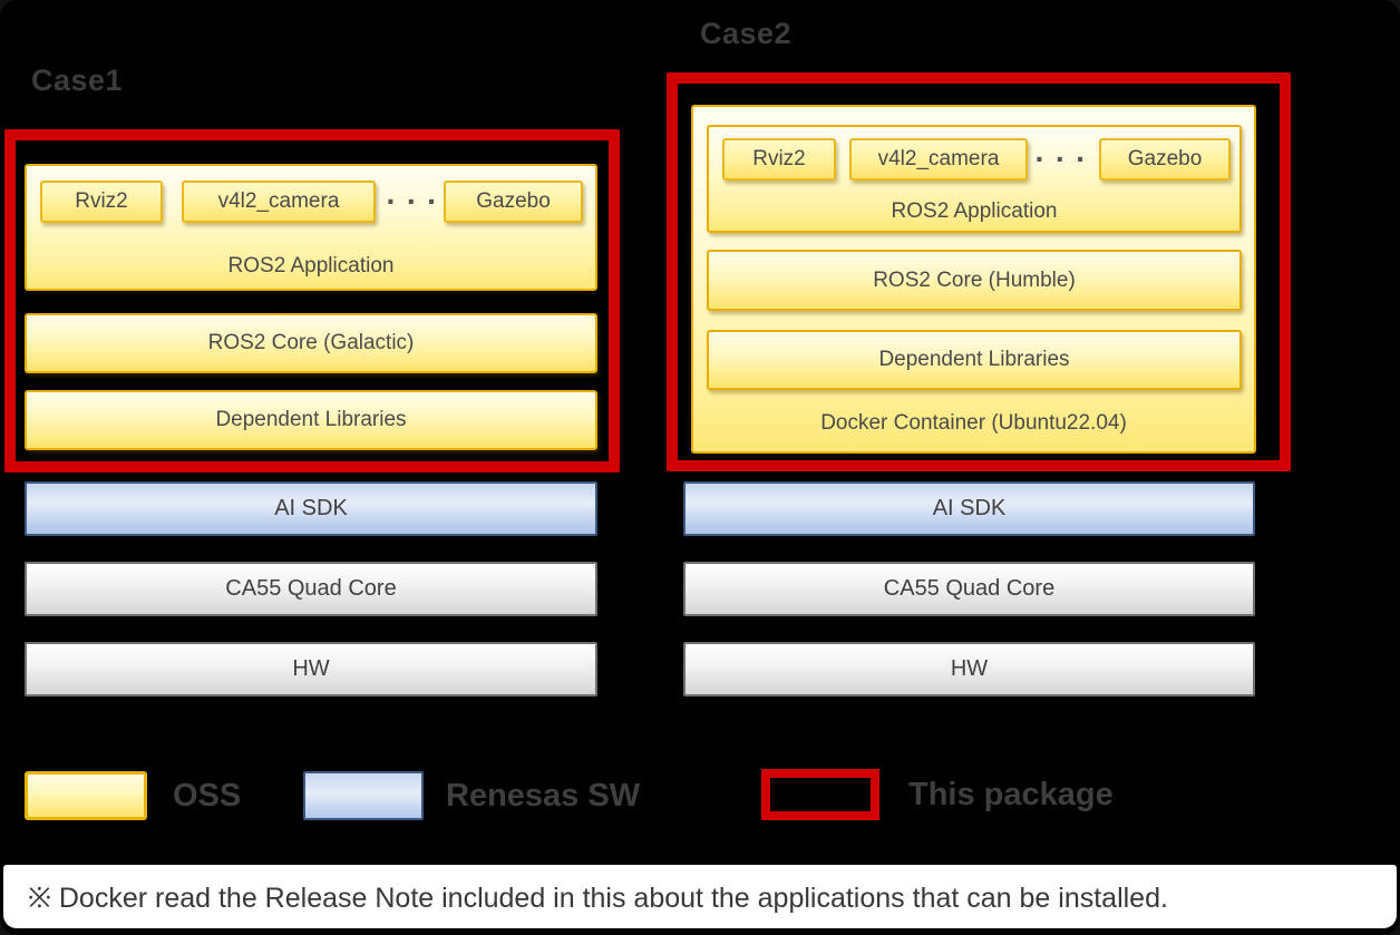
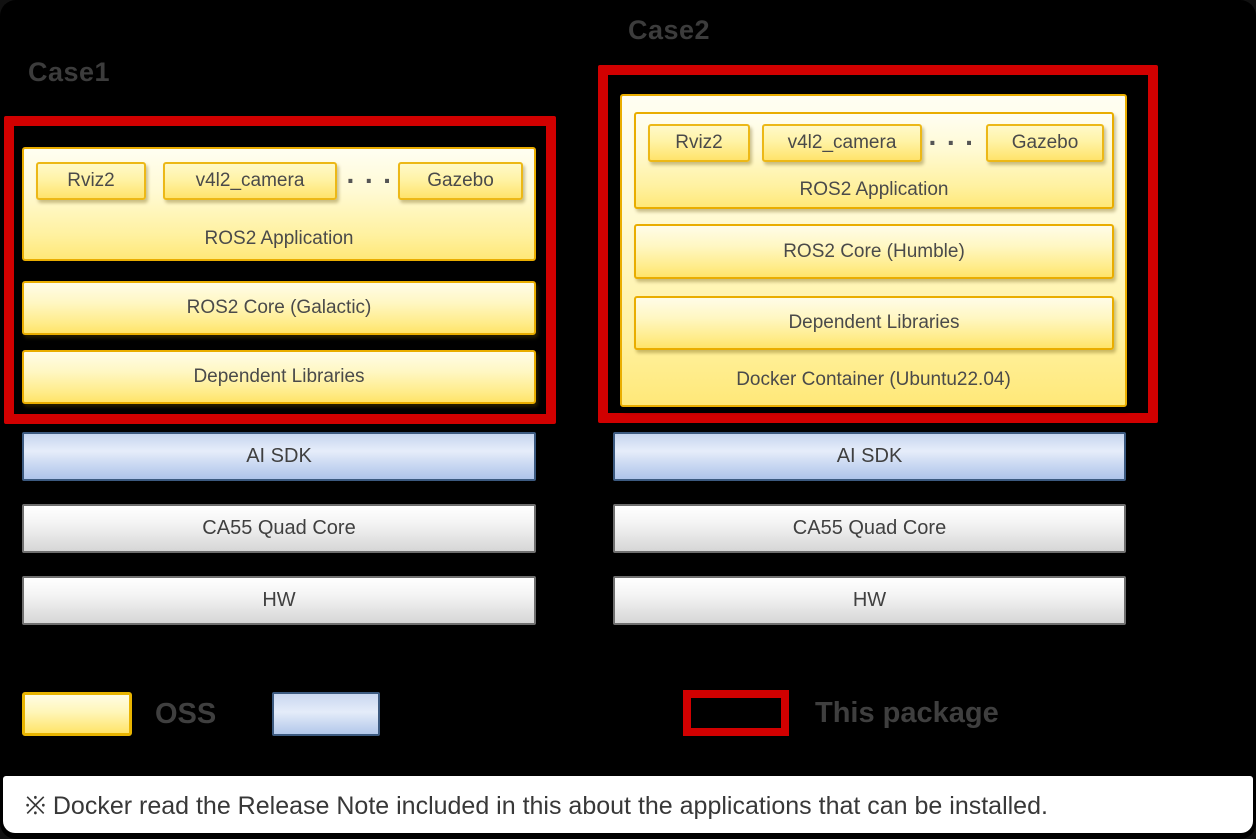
  Case1
  Rviz2
  v4l2_camera
  ···
  Gazebo
  ROS2 Application
  ROS2 Core (Galactic)
  Dependent Libraries
  AI SDK
  CA55 Quad Core
  HW
  Case2
  Rviz2
  v4l2_camera
  ···
  Gazebo
  ROS2 Application
  ROS2 Core (Humble)
  Dependent Libraries
  Docker Container (Ubuntu22.04)
  AI SDK
  CA55 Quad Core
  HW
  OSS
- Renesas SW
  This package
  ※ Docker read the Release Note included in this about the applications that can be installed.
